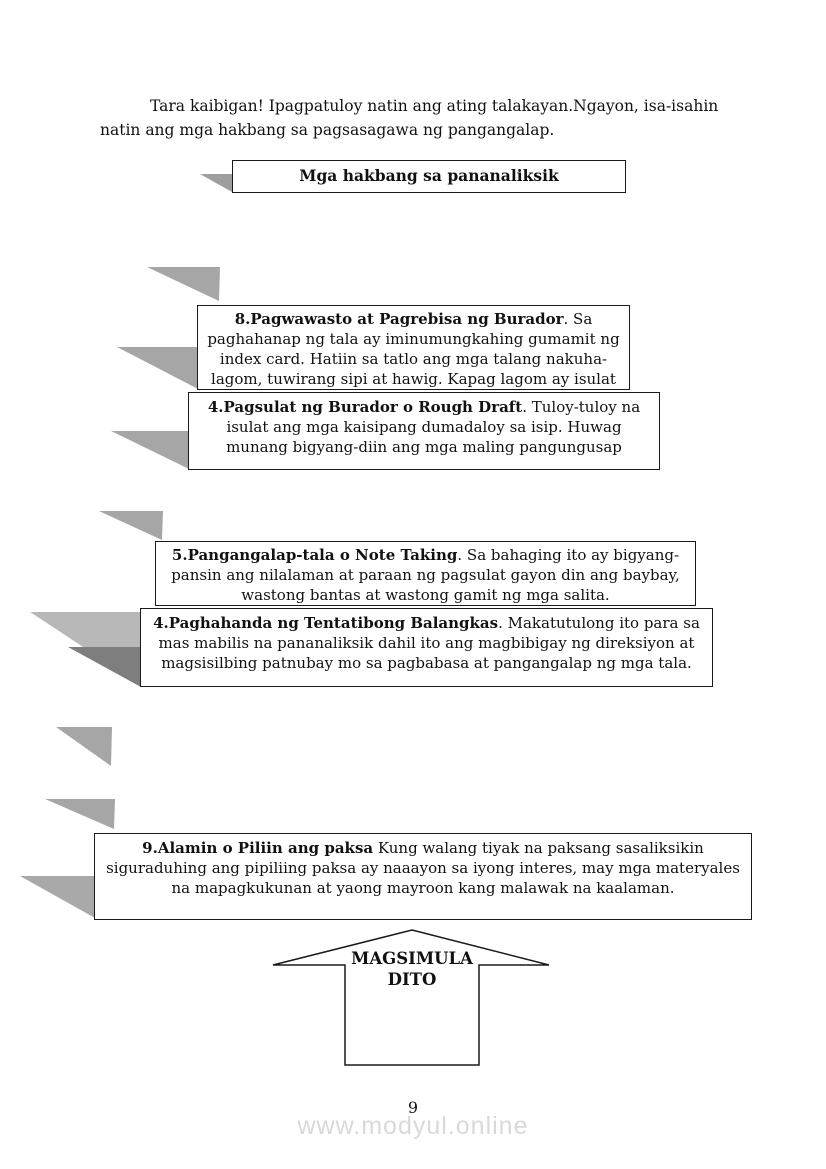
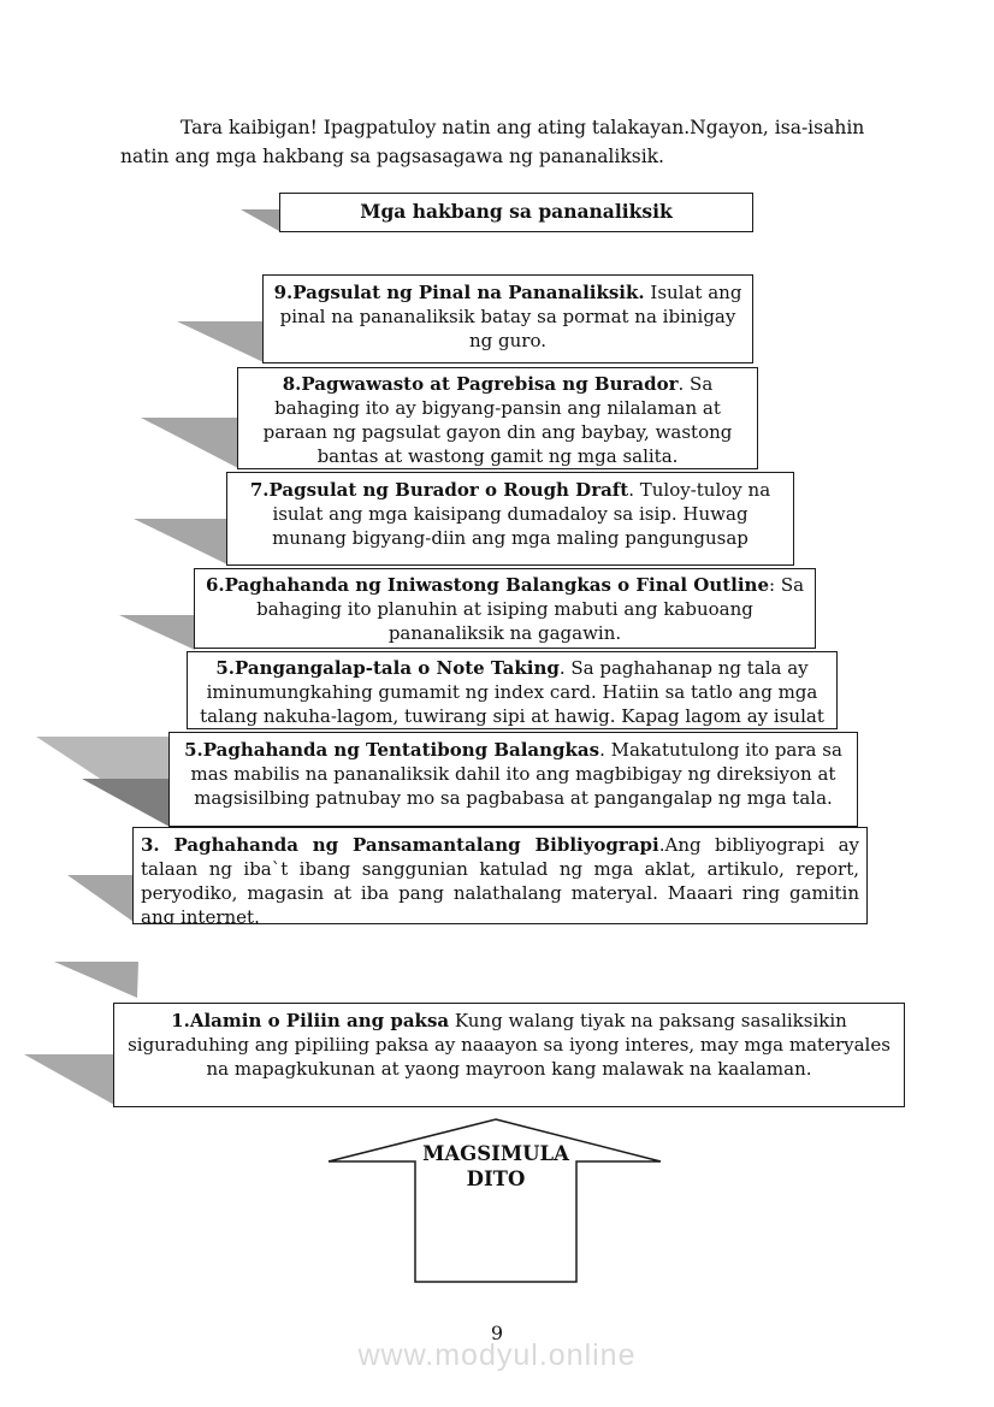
- Tara kaibigan! Ipagpatuloy natin ang ating talakayan.Ngayon, isa-isahin natin ang mga hakbang sa pagsasagawa ng pangangalap.
+ Tara kaibigan! Ipagpatuloy natin ang ating talakayan.Ngayon, isa-isahin natin ang mga hakbang sa pagsasagawa ng pananaliksik.
  Mga hakbang sa pananaliksik
+ 9.Pagsulat ng Pinal na Pananaliksik. Isulat ang pinal na pananaliksik batay sa pormat na ibinigay ng guro.
- 8.Pagwawasto at Pagrebisa ng Burador. Sa paghahanap ng tala ay iminumungkahing gumamit ng index card. Hatiin sa tatlo ang mga talang nakuha-lagom, tuwirang sipi at hawig. Kapag lagom ay isulat
+ 8.Pagwawasto at Pagrebisa ng Burador. Sa bahaging ito ay bigyang-pansin ang nilalaman at paraan ng pagsulat gayon din ang baybay, wastong bantas at wastong gamit ng mga salita.
- 4.Pagsulat ng Burador o Rough Draft. Tuloy-tuloy na isulat ang mga kaisipang dumadaloy sa isip. Huwag munang bigyang-diin ang mga maling pangungusap
+ 7.Pagsulat ng Burador o Rough Draft. Tuloy-tuloy na isulat ang mga kaisipang dumadaloy sa isip. Huwag munang bigyang-diin ang mga maling pangungusap
+ 6.Paghahanda ng Iniwastong Balangkas o Final Outline: Sa bahaging ito planuhin at isiping mabuti ang kabuoang pananaliksik na gagawin.
- 5.Pangangalap-tala o Note Taking. Sa bahaging ito ay bigyang-pansin ang nilalaman at paraan ng pagsulat gayon din ang baybay, wastong bantas at wastong gamit ng mga salita.
+ 5.Pangangalap-tala o Note Taking. Sa paghahanap ng tala ay iminumungkahing gumamit ng index card. Hatiin sa tatlo ang mga talang nakuha-lagom, tuwirang sipi at hawig. Kapag lagom ay isulat
- 4.Paghahanda ng Tentatibong Balangkas. Makatutulong ito para sa mas mabilis na pananaliksik dahil ito ang magbibigay ng direksiyon at magsisilbing patnubay mo sa pagbabasa at pangangalap ng mga tala.
+ 5.Paghahanda ng Tentatibong Balangkas. Makatutulong ito para sa mas mabilis na pananaliksik dahil ito ang magbibigay ng direksiyon at magsisilbing patnubay mo sa pagbabasa at pangangalap ng mga tala.
+ 3. Paghahanda ng Pansamantalang Bibliyograpi.Ang bibliyograpi ay talaan ng iba`t ibang sanggunian katulad ng mga aklat, artikulo, report, peryodiko, magasin at iba pang nalathalang materyal. Maaari ring gamitin ang internet.
- 9.Alamin o Piliin ang paksa Kung walang tiyak na paksang sasaliksikin siguraduhing ang pipiliing paksa ay naaayon sa iyong interes, may mga materyales na mapagkukunan at yaong mayroon kang malawak na kaalaman.
+ 1.Alamin o Piliin ang paksa Kung walang tiyak na paksang sasaliksikin siguraduhing ang pipiliing paksa ay naaayon sa iyong interes, may mga materyales na mapagkukunan at yaong mayroon kang malawak na kaalaman.
  MAGSIMULA
  DITO
  9
  www.modyul.online
